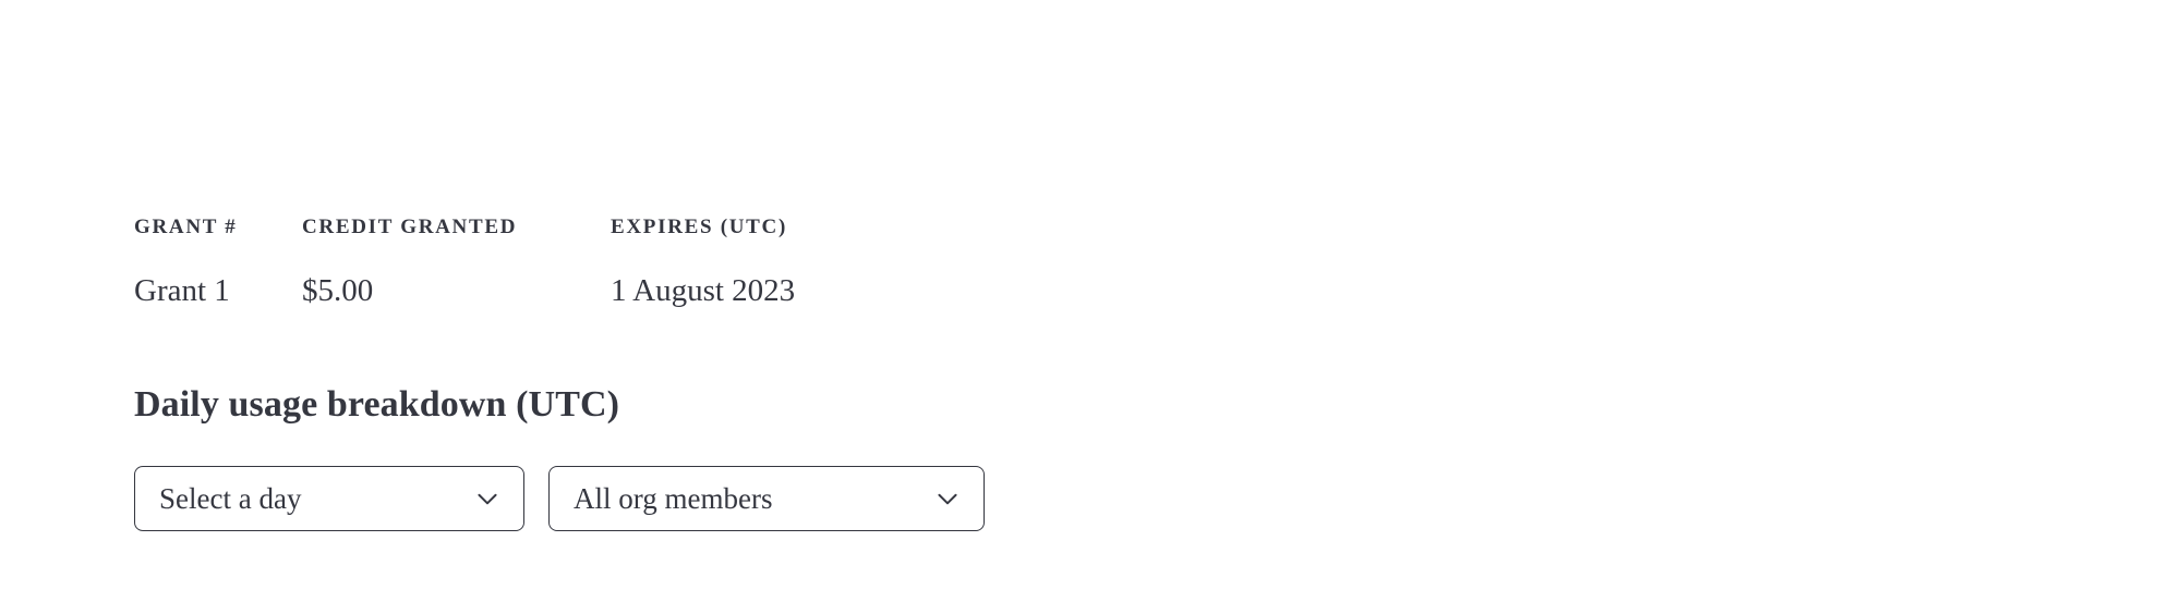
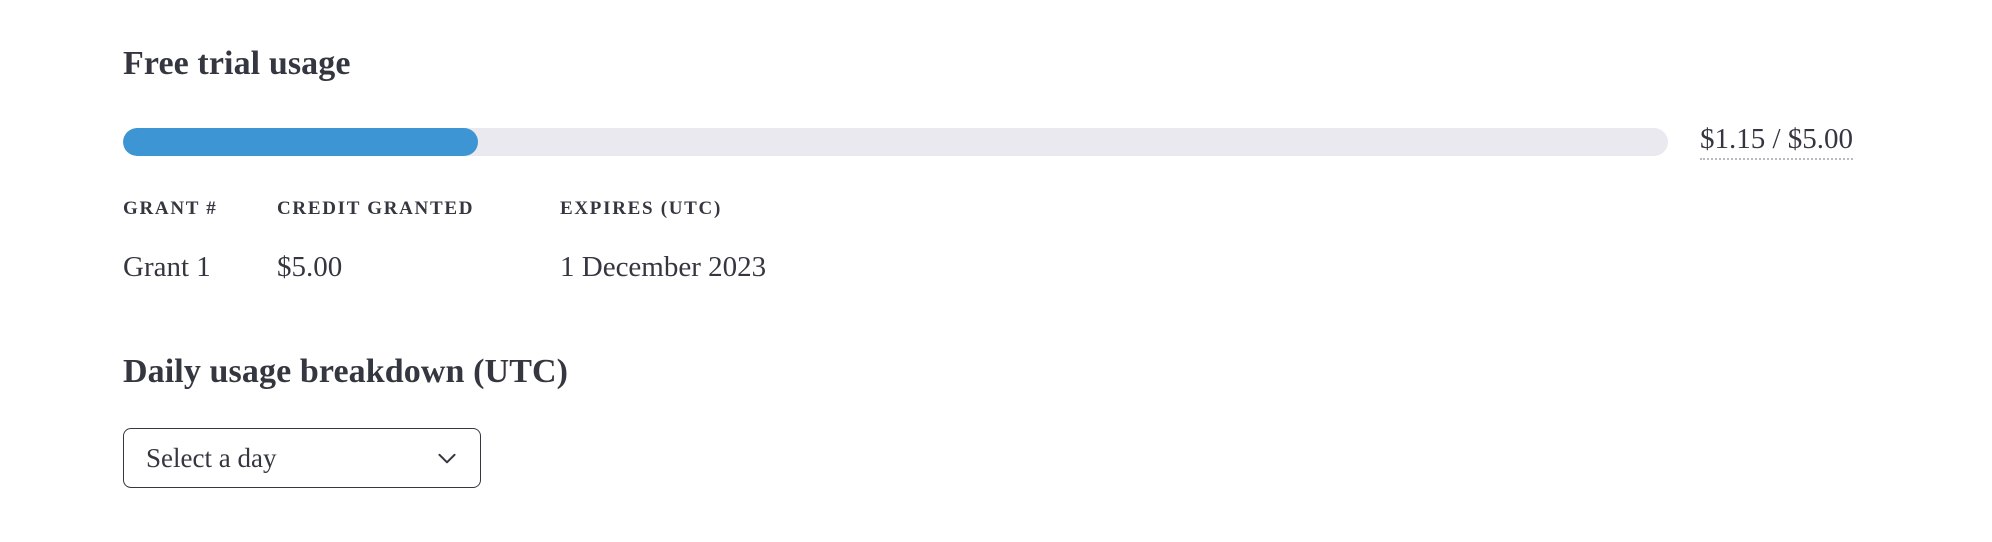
+ Free trial usage
+ $1.15 / $5.00
  GRANT #	CREDIT GRANTED	EXPIRES (UTC)
- Grant 1	$5.00	1 August 2023
+ Grant 1	$5.00	1 December 2023
  Daily usage breakdown (UTC)
  Select a day
- All org members
